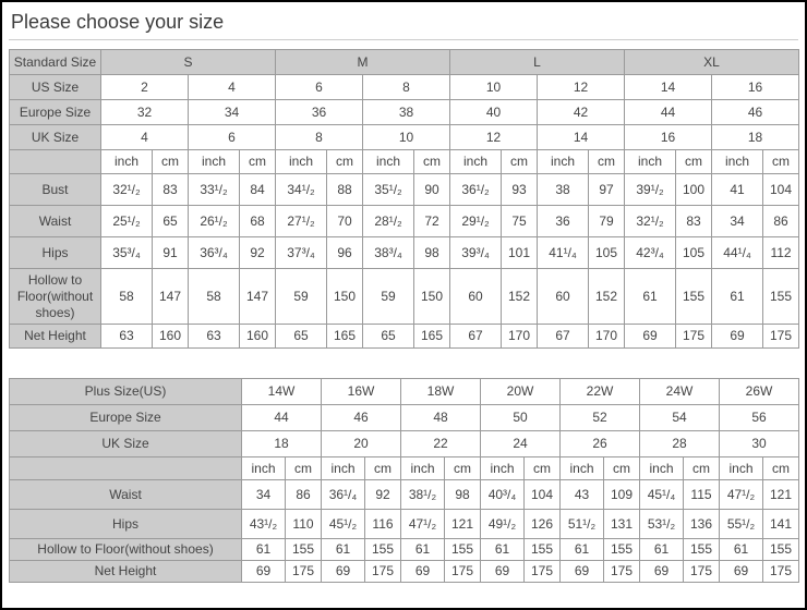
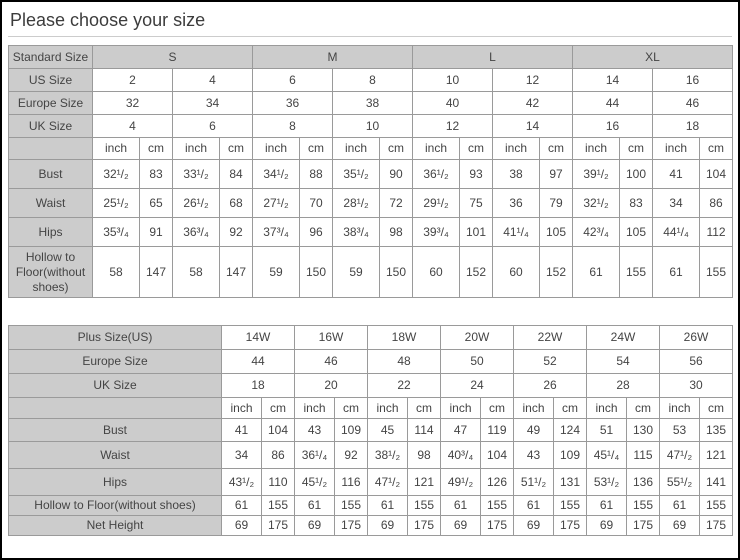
  Please choose your size
  Standard Size	S	M	L	XL
  US Size	2	4	6	8	10	12	14	16
  Europe Size	32	34	36	38	40	42	44	46
  UK Size	4	6	8	10	12	14	16	18
  	inch	cm	inch	cm	inch	cm	inch	cm	inch	cm	inch	cm	inch	cm	inch	cm
  Bust	32¹/₂	83	33¹/₂	84	34¹/₂	88	35¹/₂	90	36¹/₂	93	38	97	39¹/₂	100	41	104
  Waist	25¹/₂	65	26¹/₂	68	27¹/₂	70	28¹/₂	72	29¹/₂	75	36	79	32¹/₂	83	34	86
  Hips	35³/₄	91	36³/₄	92	37³/₄	96	38³/₄	98	39³/₄	101	41¹/₄	105	42³/₄	105	44¹/₄	112
  Hollow to Floor(without shoes)	58	147	58	147	59	150	59	150	60	152	60	152	61	155	61	155
- Net Height	63	160	63	160	65	165	65	165	67	170	67	170	69	175	69	175
  Plus Size(US)	14W	16W	18W	20W	22W	24W	26W
  Europe Size	44	46	48	50	52	54	56
  UK Size	18	20	22	24	26	28	30
  	inch	cm	inch	cm	inch	cm	inch	cm	inch	cm	inch	cm	inch	cm
+ Bust	41	104	43	109	45	114	47	119	49	124	51	130	53	135
  Waist	34	86	36¹/₄	92	38¹/₂	98	40³/₄	104	43	109	45¹/₄	115	47¹/₂	121
  Hips	43¹/₂	110	45¹/₂	116	47¹/₂	121	49¹/₂	126	51¹/₂	131	53¹/₂	136	55¹/₂	141
  Hollow to Floor(without shoes)	61	155	61	155	61	155	61	155	61	155	61	155	61	155
  Net Height	69	175	69	175	69	175	69	175	69	175	69	175	69	175
